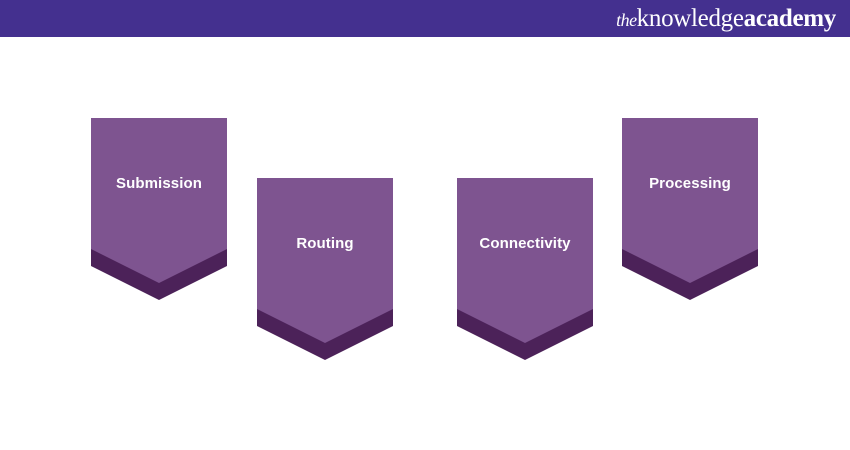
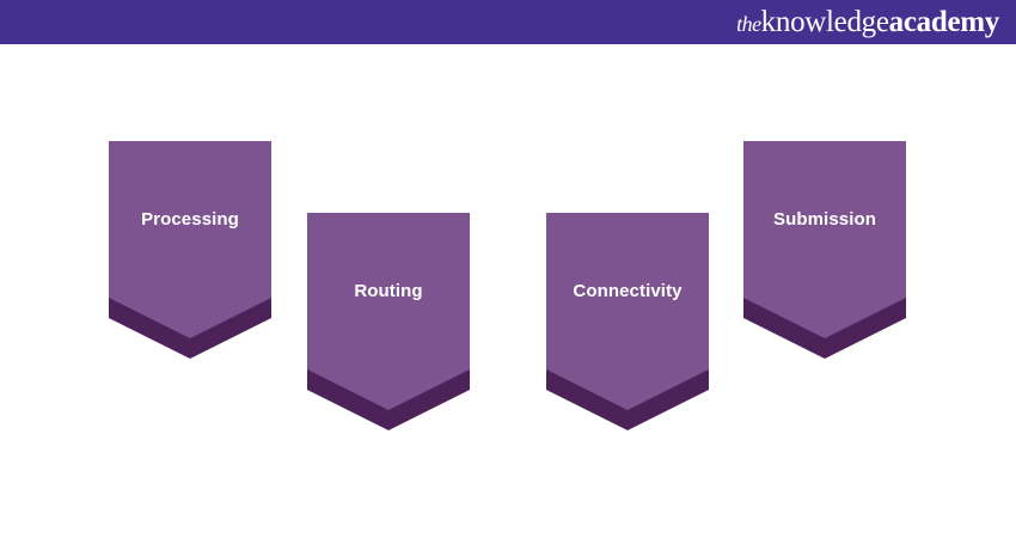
  theknowledgeacademy
- Submission
+ Processing
  Routing
  Connectivity
- Processing
+ Submission
